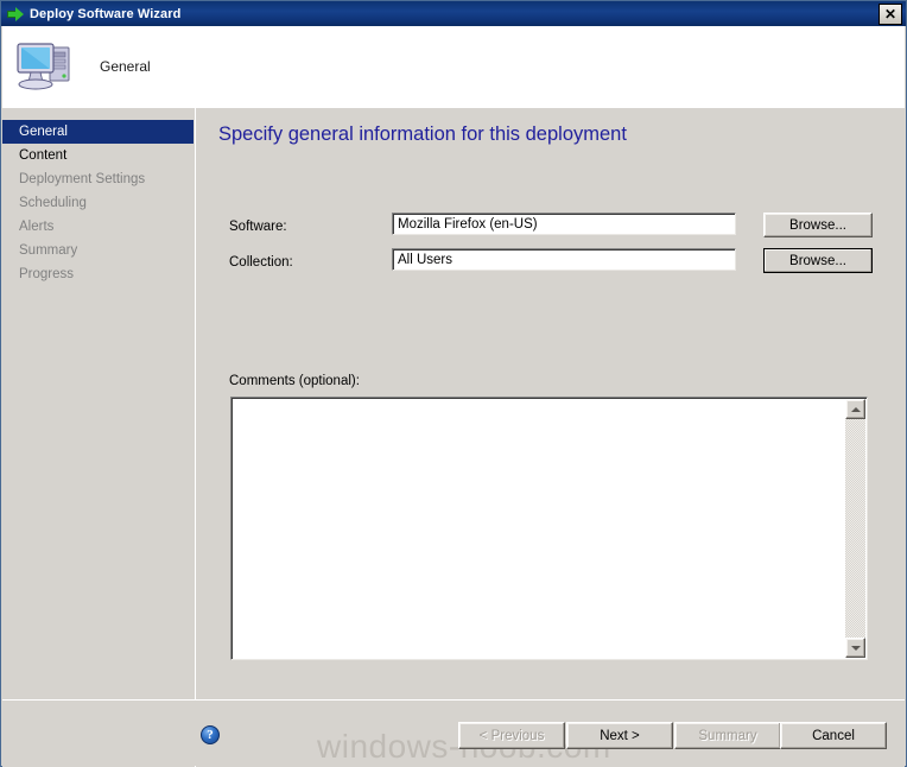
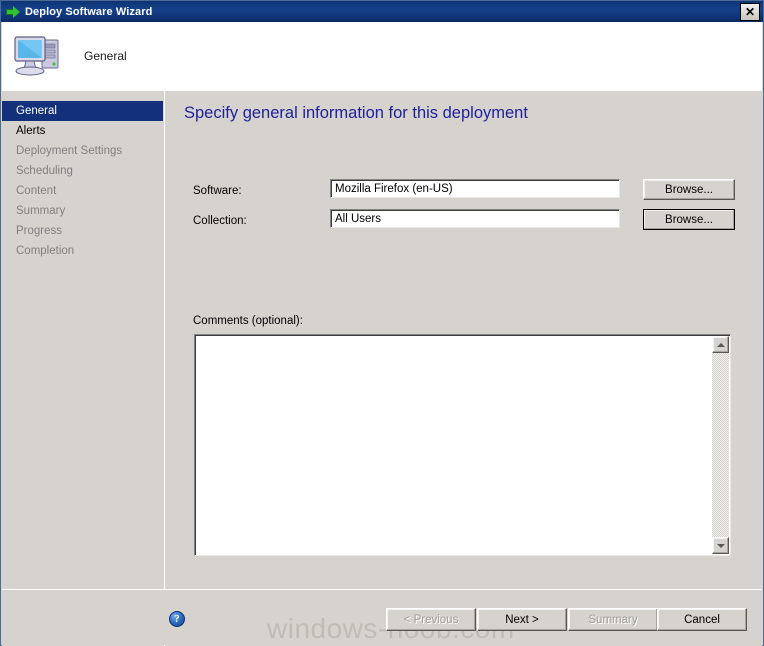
  Deploy Software Wizard
  ✕
  General
  General
- Content
+ Alerts
  Deployment Settings
  Scheduling
- Alerts
+ Content
  Summary
  Progress
+ Completion
  Specify general information for this deployment
  Software:
  Mozilla Firefox (en-US)
  Browse...
  Collection:
  All Users
  Browse...
  Comments (optional):
  ?
  < Previous
  Next >
  Summary
  Cancel
